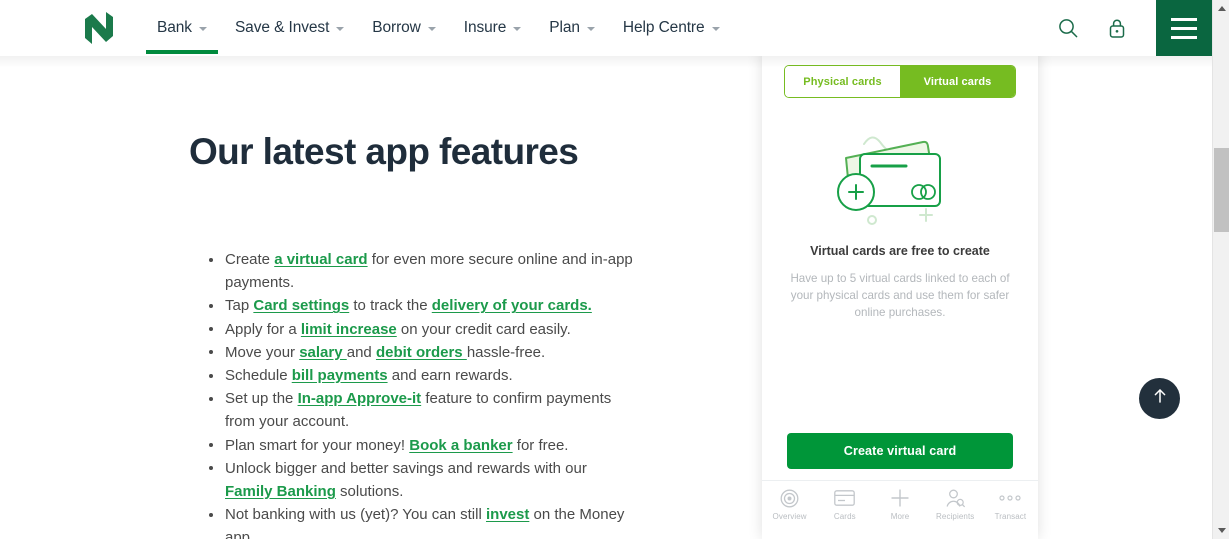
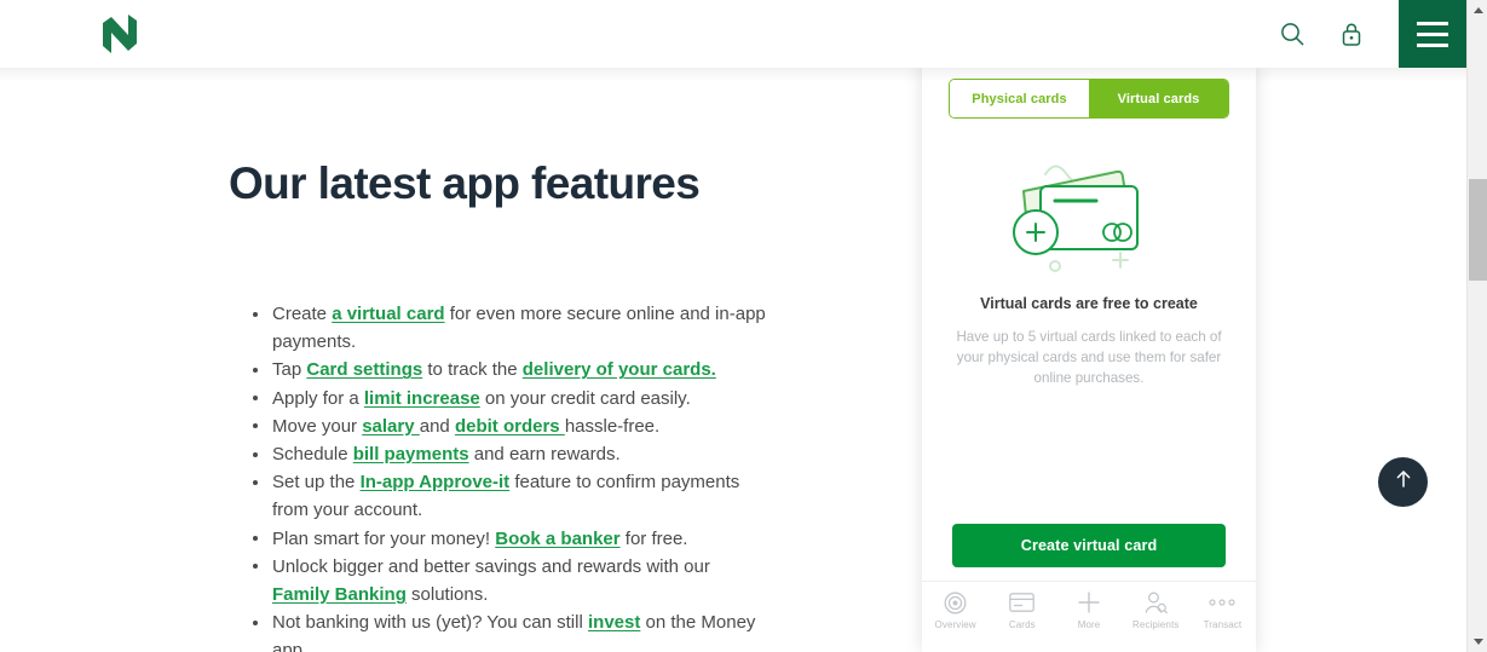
- Bank
- Save & Invest
- Borrow
- Insure
- Plan
- Help Centre
  Our latest app features
  Create a virtual card for even more secure online and in-app payments.
  Tap Card settings to track the delivery of your cards.
  Apply for a limit increase on your credit card easily.
  Move your salary and debit orders hassle-free.
  Schedule bill payments and earn rewards.
  Set up the In-app Approve-it feature to confirm payments from your account.
  Plan smart for your money! Book a banker for free.
  Unlock bigger and better savings and rewards with our Family Banking solutions.
  Not banking with us (yet)? You can still invest on the Money app
  Physical cards
  Virtual cards
  Virtual cards are free to create
  Have up to 5 virtual cards linked to each of your physical cards and use them for safer online purchases.
  Create virtual card
  Overview
  Cards
  More
  Recipients
  Transact
